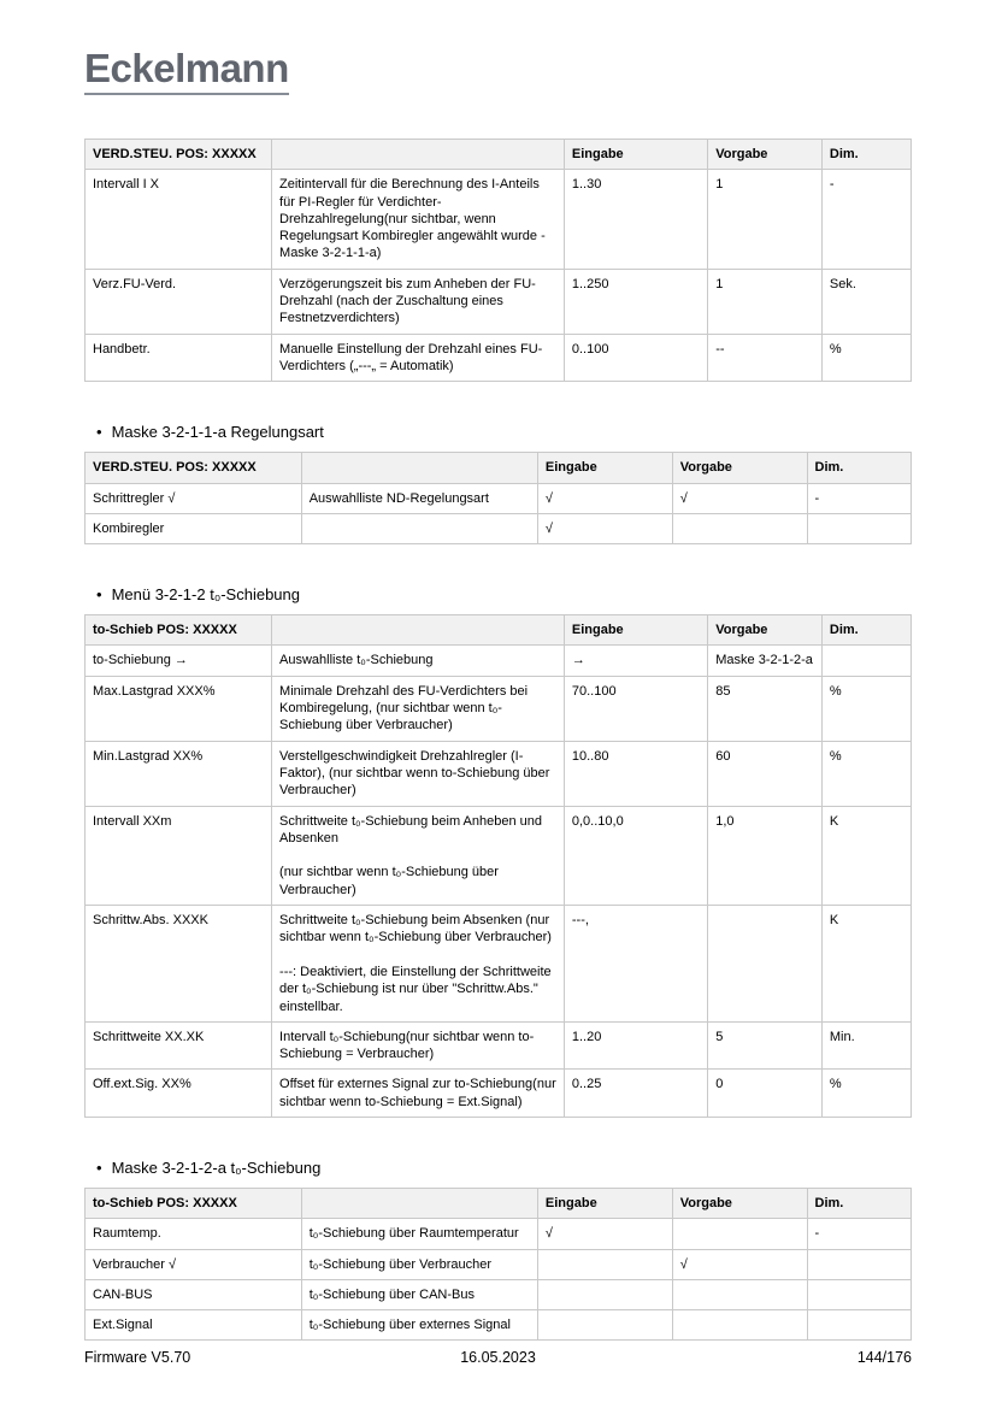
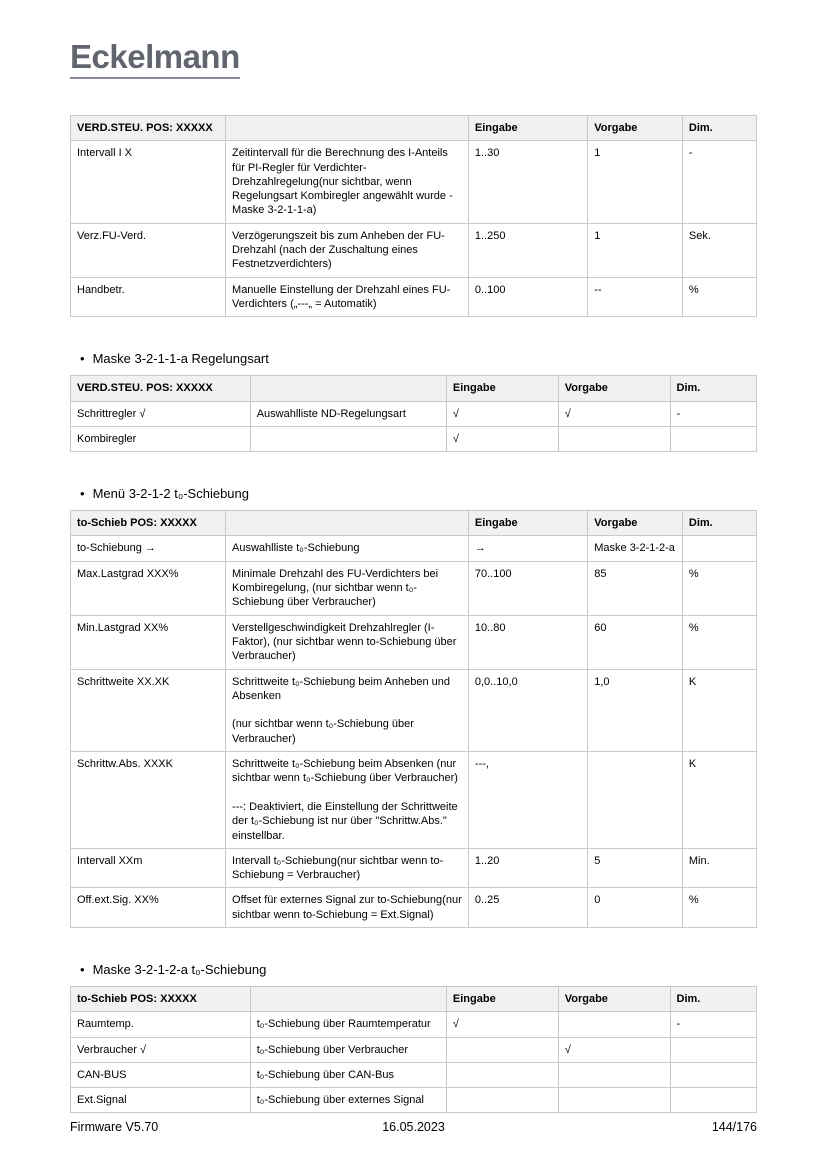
  Eckelmann
  VERD.STEU. POS: XXXXX		Eingabe	Vorgabe	Dim.
  Intervall I X	Zeitintervall für die Berechnung des I-Anteils für PI-Regler für Verdichter-Drehzahlregelung(nur sichtbar, wenn Regelungsart Kombiregler angewählt wurde - Maske 3-2-1-1-a)	1..30	1	-
  Verz.FU-Verd.	Verzögerungszeit bis zum Anheben der FU-Drehzahl (nach der Zuschaltung eines Festnetzverdichters)	1..250	1	Sek.
  Handbetr.	Manuelle Einstellung der Drehzahl eines FU-Verdichters („---„ = Automatik)	0..100	--	%
  •
  Maske 3-2-1-1-a Regelungsart
  VERD.STEU. POS: XXXXX		Eingabe	Vorgabe	Dim.
  Schrittregler √	Auswahlliste ND-Regelungsart	√	√	-
  Kombiregler		√
  •
  Menü 3-2-1-2 t₀-Schiebung
  to-Schieb POS: XXXXX		Eingabe	Vorgabe	Dim.
  to-Schiebung →	Auswahlliste t₀-Schiebung	→	Maske 3-2-1-2-a
  Max.Lastgrad XXX%	Minimale Drehzahl des FU-Verdichters bei Kombiregelung, (nur sichtbar wenn t₀-Schiebung über Verbraucher)	70..100	85	%
  Min.Lastgrad XX%	Verstellgeschwindigkeit Drehzahlregler (I-Faktor), (nur sichtbar wenn to-Schiebung über Verbraucher)	10..80	60	%
- Intervall XXm	Schrittweite t₀-Schiebung beim Anheben und Absenken (nur sichtbar wenn t₀-Schiebung über Verbraucher)	0,0..10,0	1,0	K
+ Schrittweite XX.XK	Schrittweite t₀-Schiebung beim Anheben und Absenken (nur sichtbar wenn t₀-Schiebung über Verbraucher)	0,0..10,0	1,0	K
  Schrittw.Abs. XXXK	Schrittweite t₀-Schiebung beim Absenken (nur sichtbar wenn t₀-Schiebung über Verbraucher) ---: Deaktiviert, die Einstellung der Schrittweite der t₀-Schiebung ist nur über "Schrittw.Abs." einstellbar.	---,		K
- Schrittweite XX.XK	Intervall t₀-Schiebung(nur sichtbar wenn to-Schiebung = Verbraucher)	1..20	5	Min.
+ Intervall XXm	Intervall t₀-Schiebung(nur sichtbar wenn to-Schiebung = Verbraucher)	1..20	5	Min.
  Off.ext.Sig. XX%	Offset für externes Signal zur to-Schiebung(nur sichtbar wenn to-Schiebung = Ext.Signal)	0..25	0	%
  •
  Maske 3-2-1-2-a t₀-Schiebung
  to-Schieb POS: XXXXX		Eingabe	Vorgabe	Dim.
  Raumtemp.	t₀-Schiebung über Raumtemperatur	√		-
  Verbraucher √	t₀-Schiebung über Verbraucher		√
  CAN-BUS	t₀-Schiebung über CAN-Bus
  Ext.Signal	t₀-Schiebung über externes Signal
  Firmware V5.70
  16.05.2023
  144/176
